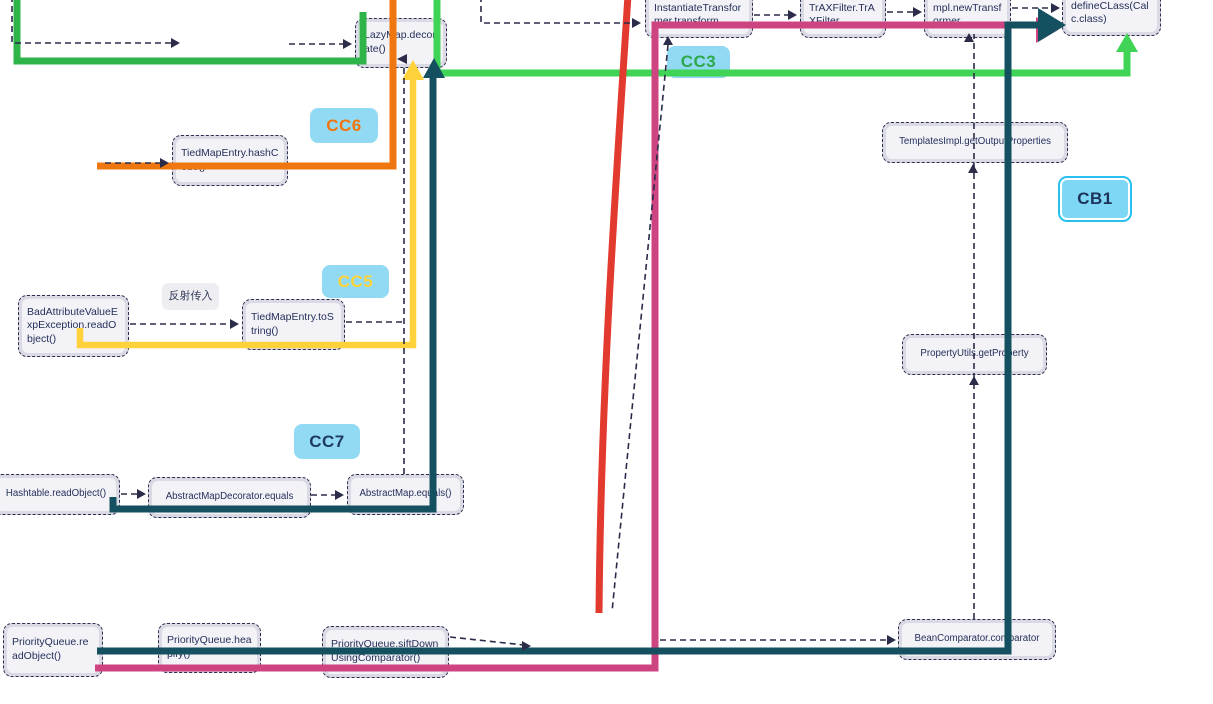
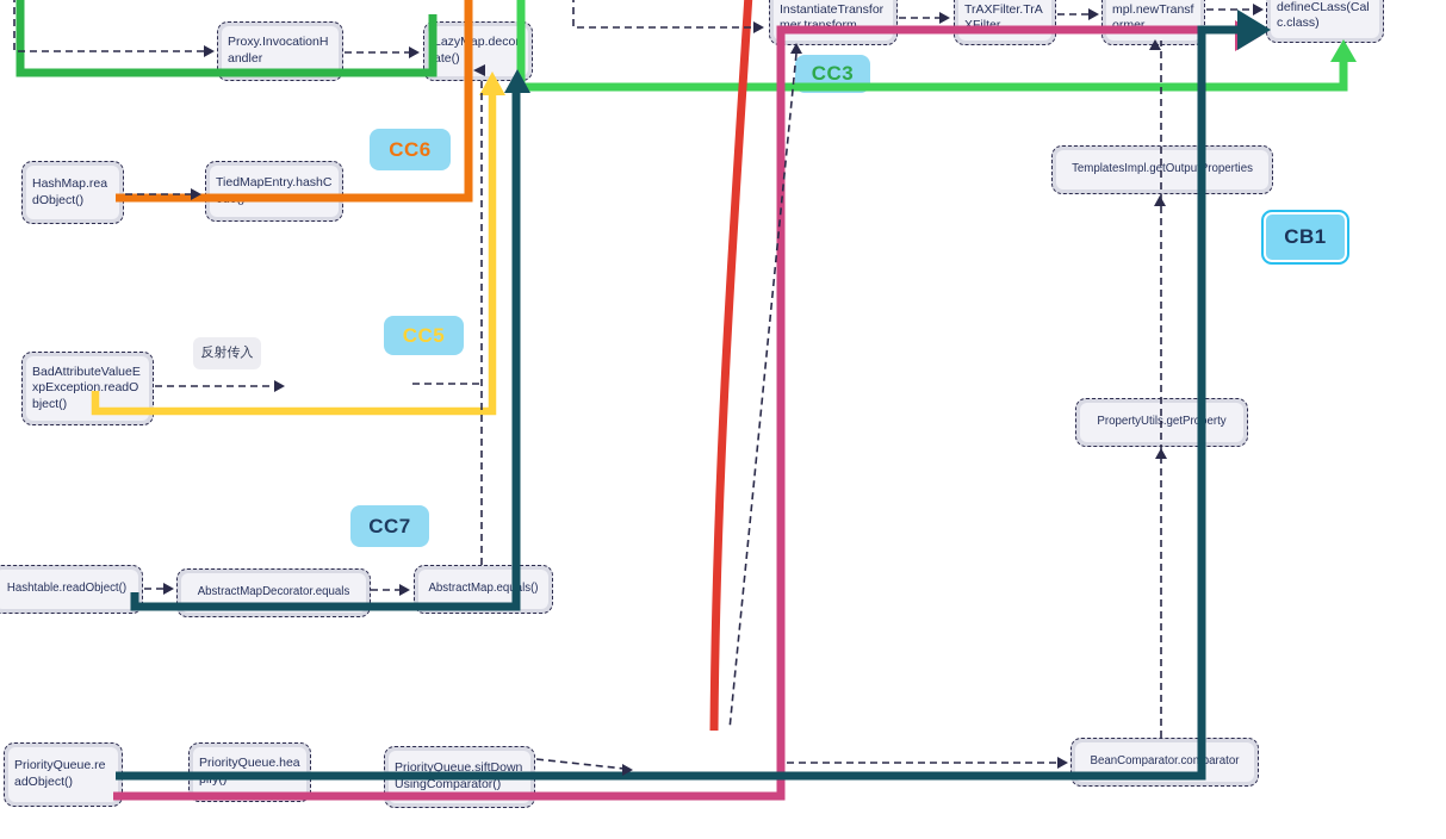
+ Proxy.InvocationHandler
  Lazyap.decoate()
  InstantiateTransformer.transform
  TrAXFilter.TrAXFilter
  mpl.newTransformer
  defineCLass(Calc.class)
+ HashMap.readObject()
  TiedMapEntry.hashC
  BadAttributeValueExpException.readObject()
- TiedMapEntry.toString()
  Hashtable.readObject()
  AbstractMapDecorator.equals
  AbstractMap.eqls()
  PriorityQueue.readObject()
  PriorityQueue.hea
  PriorityQueue.siftDownUsingComparator()
  BeanComparator.coarator
  TemplatesImpl.getOutpuroperties
  PropertyUtil.getProerty
  反射传入
  CC6
  CC5
  CC3
  CC7
  CB1
